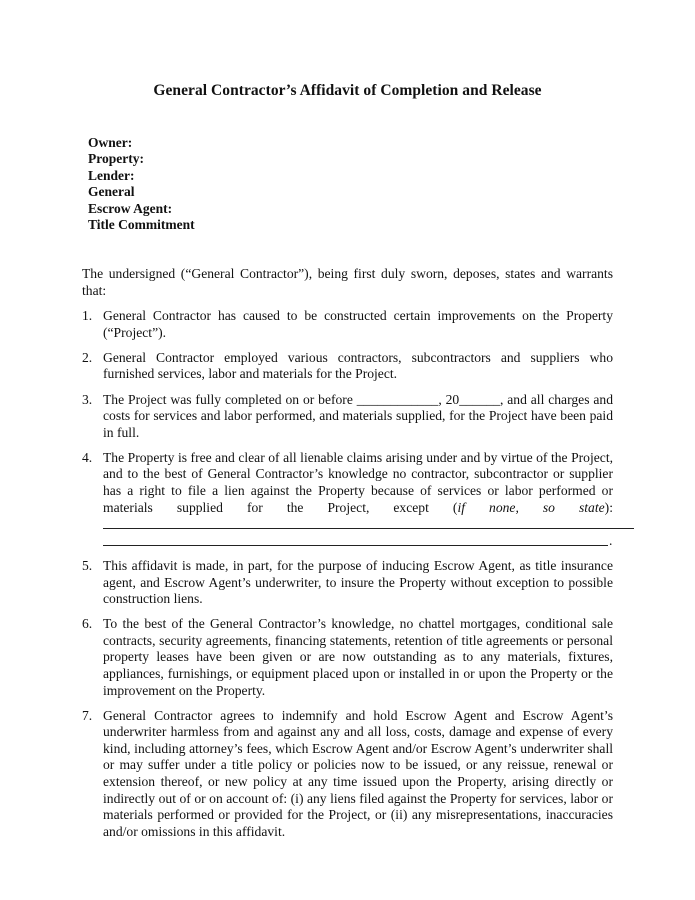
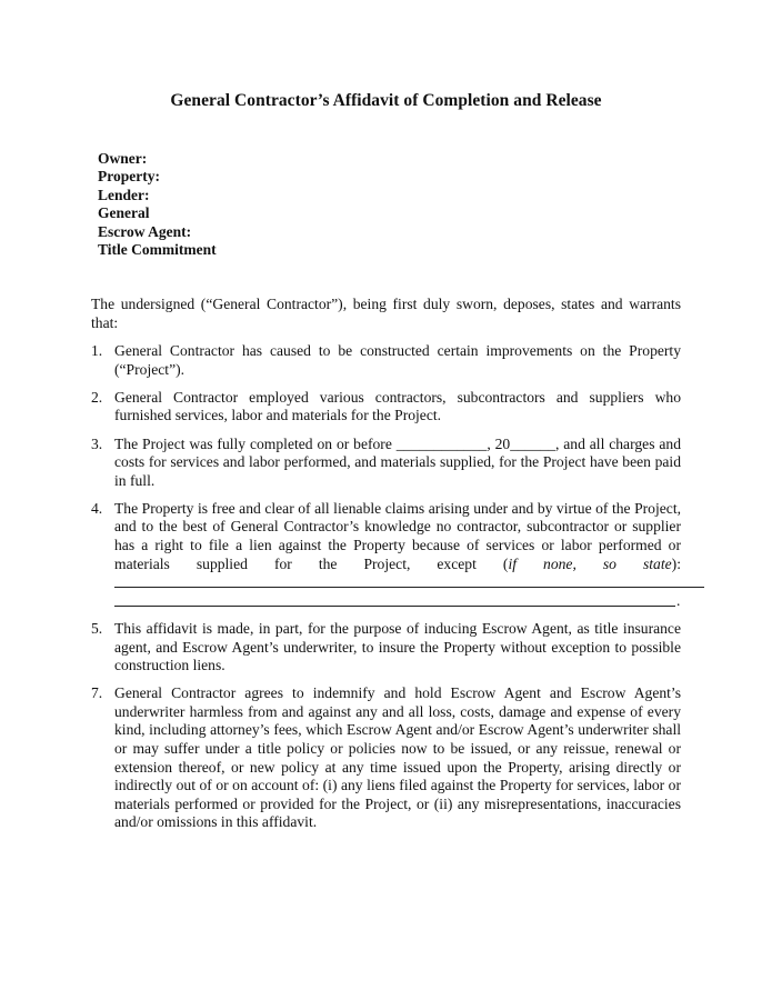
  General Contractor’s Affidavit of Completion and Release
  Owner:
  Property:
  Lender:
  General
  Escrow Agent:
  Title Commitment
  The undersigned (“General Contractor”), being first duly sworn, deposes, states and warrants that:
  1.
  General Contractor has caused to be constructed certain improvements on the Property (“Project”).
  2.
  General Contractor employed various contractors, subcontractors and suppliers who furnished services, labor and materials for the Project.
  3.
  The Project was fully completed on or before ____________, 20______, and all charges and costs for services and labor performed, and materials supplied, for the Project have been paid in full.
  4.
  The Property is free and clear of all lienable claims arising under and by virtue of the Project, and to the best of General Contractor’s knowledge no contractor, subcontractor or supplier has a right to file a lien against the Property because of services or labor performed or materials supplied for the Project, except (if none, so state):
  .
  5.
  This affidavit is made, in part, for the purpose of inducing Escrow Agent, as title insurance agent, and Escrow Agent’s underwriter, to insure the Property without exception to possible construction liens.
- 6.
- To the best of the General Contractor’s knowledge, no chattel mortgages, conditional sale contracts, security agreements, financing statements, retention of title agreements or personal property leases have been given or are now outstanding as to any materials, fixtures, appliances, furnishings, or equipment placed upon or installed in or upon the Property or the improvement on the Property.
  7.
  General Contractor agrees to indemnify and hold Escrow Agent and Escrow Agent’s underwriter harmless from and against any and all loss, costs, damage and expense of every kind, including attorney’s fees, which Escrow Agent and/or Escrow Agent’s underwriter shall or may suffer under a title policy or policies now to be issued, or any reissue, renewal or extension thereof, or new policy at any time issued upon the Property, arising directly or indirectly out of or on account of: (i) any liens filed against the Property for services, labor or materials performed or provided for the Project, or (ii) any misrepresentations, inaccuracies and/or omissions in this affidavit.
